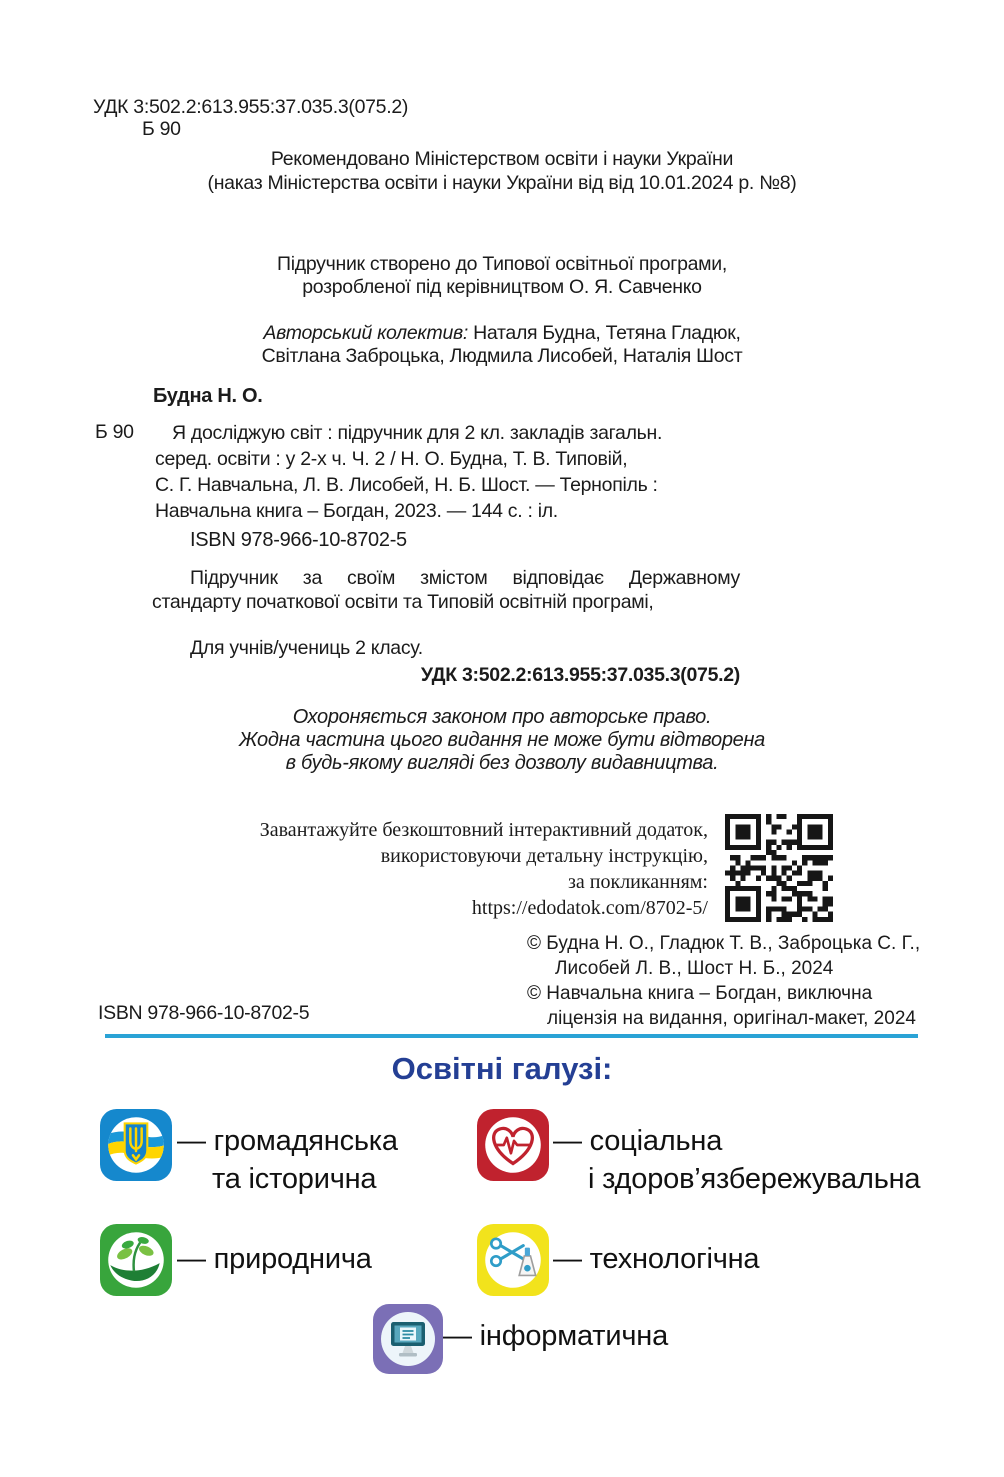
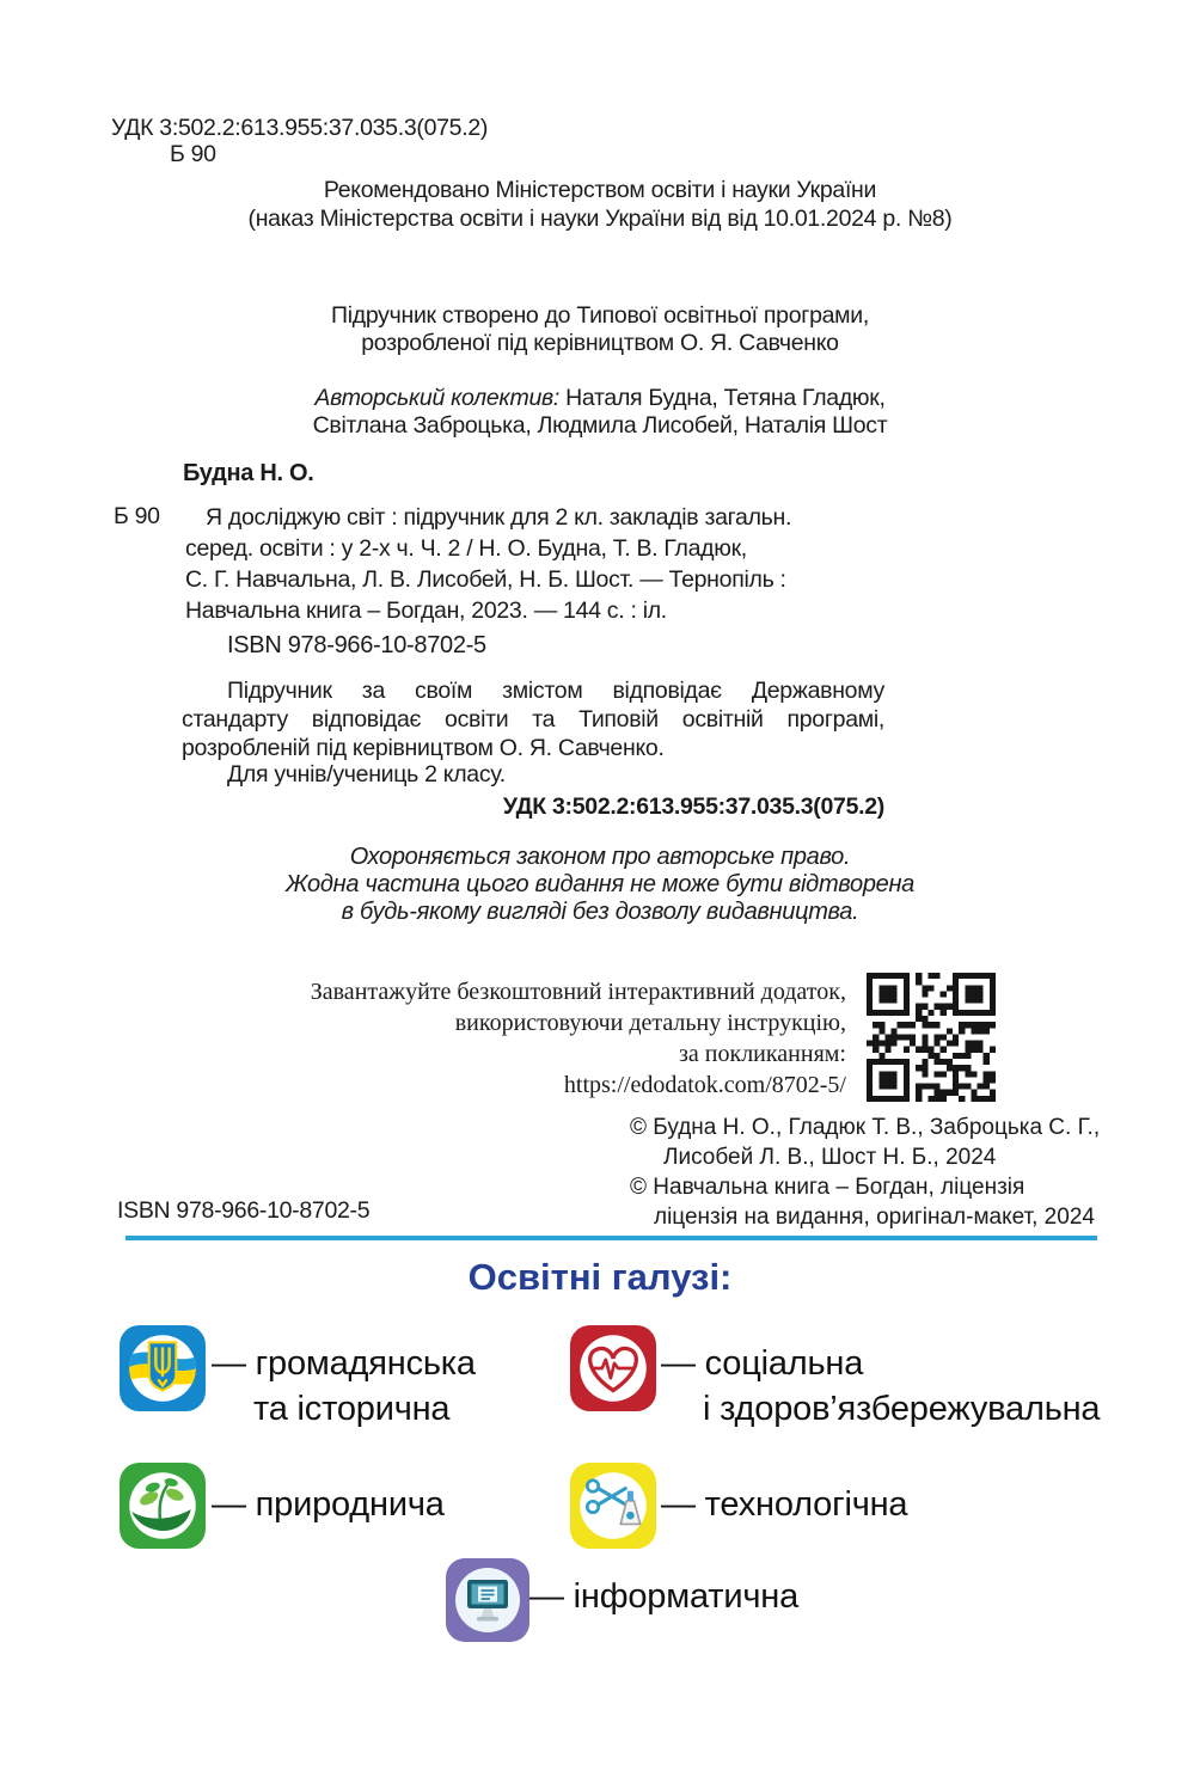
  УДК 3:502.2:613.955:37.035.3(075.2)
  Б 90
  Рекомендовано Міністерством освіти і науки України
  (наказ Міністерства освіти і науки України від від 10.01.2024 р. №8)
  Підручник створено до Типової освітньої програми,
  розробленої під керівництвом О. Я. Савченко
  Авторський колектив: Наталя Будна, Тетяна Гладюк,
  Світлана Заброцька, Людмила Лисобей, Наталія Шост
  Будна Н. О.
  Б 90
  Я досліджую світ : підручник для 2 кл. закладів загальн.
- серед. освіти : у 2-х ч. Ч. 2 / Н. О. Будна, Т. В. Типовій,
+ серед. освіти : у 2-х ч. Ч. 2 / Н. О. Будна, Т. В. Гладюк,
  С. Г. Навчальна, Л. В. Лисобей, Н. Б. Шост. — Тернопіль :
  Навчальна книга – Богдан, 2023. — 144 с. : іл.
  ISBN 978-966-10-8702-5
  Підручник за своїм змістом відповідає Державному
- стандарту початкової освіти та Типовій освітній програмі,
+ стандарту відповідає освіти та Типовій освітній програмі,
+ розробленій під керівництвом О. Я. Савченко.
  Для учнів/учениць 2 класу.
  УДК 3:502.2:613.955:37.035.3(075.2)
  Охороняється законом про авторське право.
  Жодна частина цього видання не може бути відтворена
  в будь-якому вигляді без дозволу видавництва.
  Завантажуйте безкоштовний інтерактивний додаток,
  використовуючи детальну інструкцію,
  за покликанням:
  https://edodatok.com/8702-5/
  © Будна Н. О., Гладюк Т. В., Заброцька С. Г.,
  Лисобей Л. В., Шост Н. Б., 2024
- © Навчальна книга – Богдан, виключна
+ © Навчальна книга – Богдан, ліцензія
  ліцензія на видання, оригінал-макет, 2024
  ISBN 978-966-10-8702-5
  Освітні галузі:
  — громадянська
  та історична
  — соціальна
  і здоров’язбережувальна
  — природнича
  — технологічна
  — інформатична
